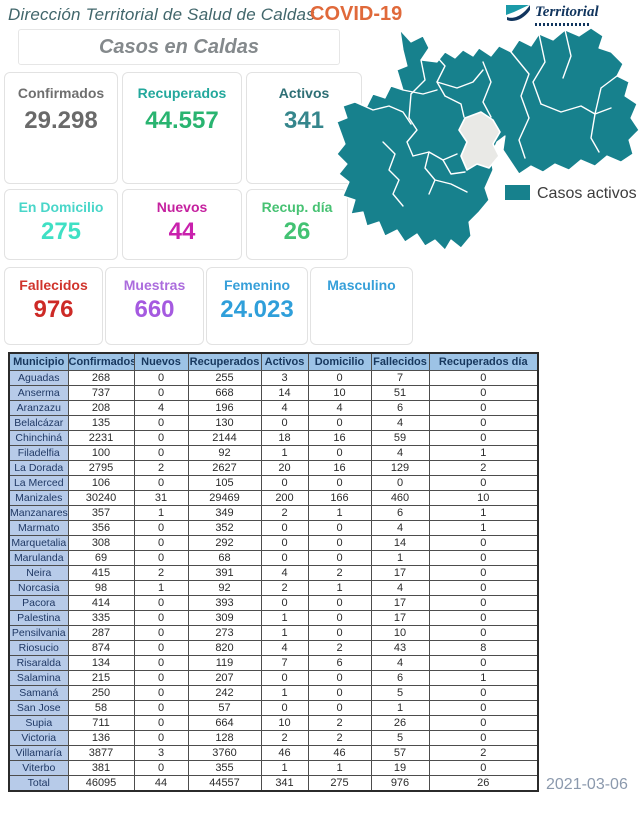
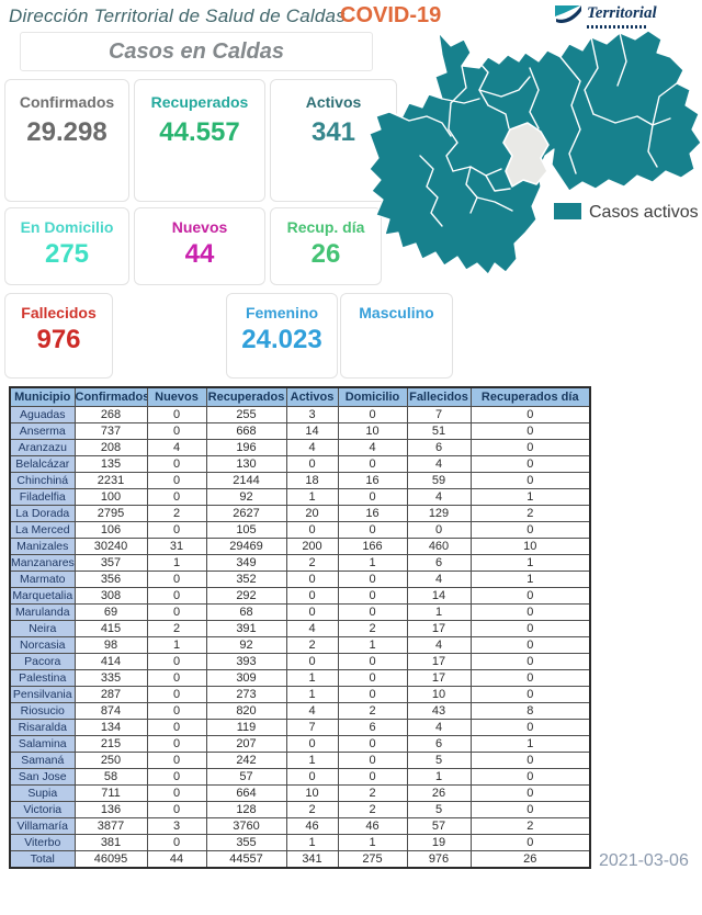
  Dirección Territorial de Salud de Caldas
  COVID-19
  Territorial
  Casos en Caldas
  Confirmados
  29.298
  Recuperados
  44.557
  Activos
  341
  En Domicilio
  275
  Nuevos
  44
  Recup. día
  26
  Fallecidos
  976
- Muestras
- 660
  Femenino
  24.023
  Masculino
  Casos activos
  Municipio	Confirmados	Nuevos	Recuperados	Activos	Domicilio	Fallecidos	Recuperados día
  Aguadas	268	0	255	3	0	7	0
  Anserma	737	0	668	14	10	51	0
  Aranzazu	208	4	196	4	4	6	0
  Belalcázar	135	0	130	0	0	4	0
  Chinchiná	2231	0	2144	18	16	59	0
  Filadelfia	100	0	92	1	0	4	1
  La Dorada	2795	2	2627	20	16	129	2
  La Merced	106	0	105	0	0	0	0
  Manizales	30240	31	29469	200	166	460	10
  Manzanares	357	1	349	2	1	6	1
  Marmato	356	0	352	0	0	4	1
  Marquetalia	308	0	292	0	0	14	0
  Marulanda	69	0	68	0	0	1	0
  Neira	415	2	391	4	2	17	0
  Norcasia	98	1	92	2	1	4	0
  Pacora	414	0	393	0	0	17	0
  Palestina	335	0	309	1	0	17	0
  Pensilvania	287	0	273	1	0	10	0
  Riosucio	874	0	820	4	2	43	8
  Risaralda	134	0	119	7	6	4	0
  Salamina	215	0	207	0	0	6	1
  Samaná	250	0	242	1	0	5	0
  San Jose	58	0	57	0	0	1	0
  Supia	711	0	664	10	2	26	0
  Victoria	136	0	128	2	2	5	0
  Villamaría	3877	3	3760	46	46	57	2
  Viterbo	381	0	355	1	1	19	0
  Total	46095	44	44557	341	275	976	26
  2021-03-06
